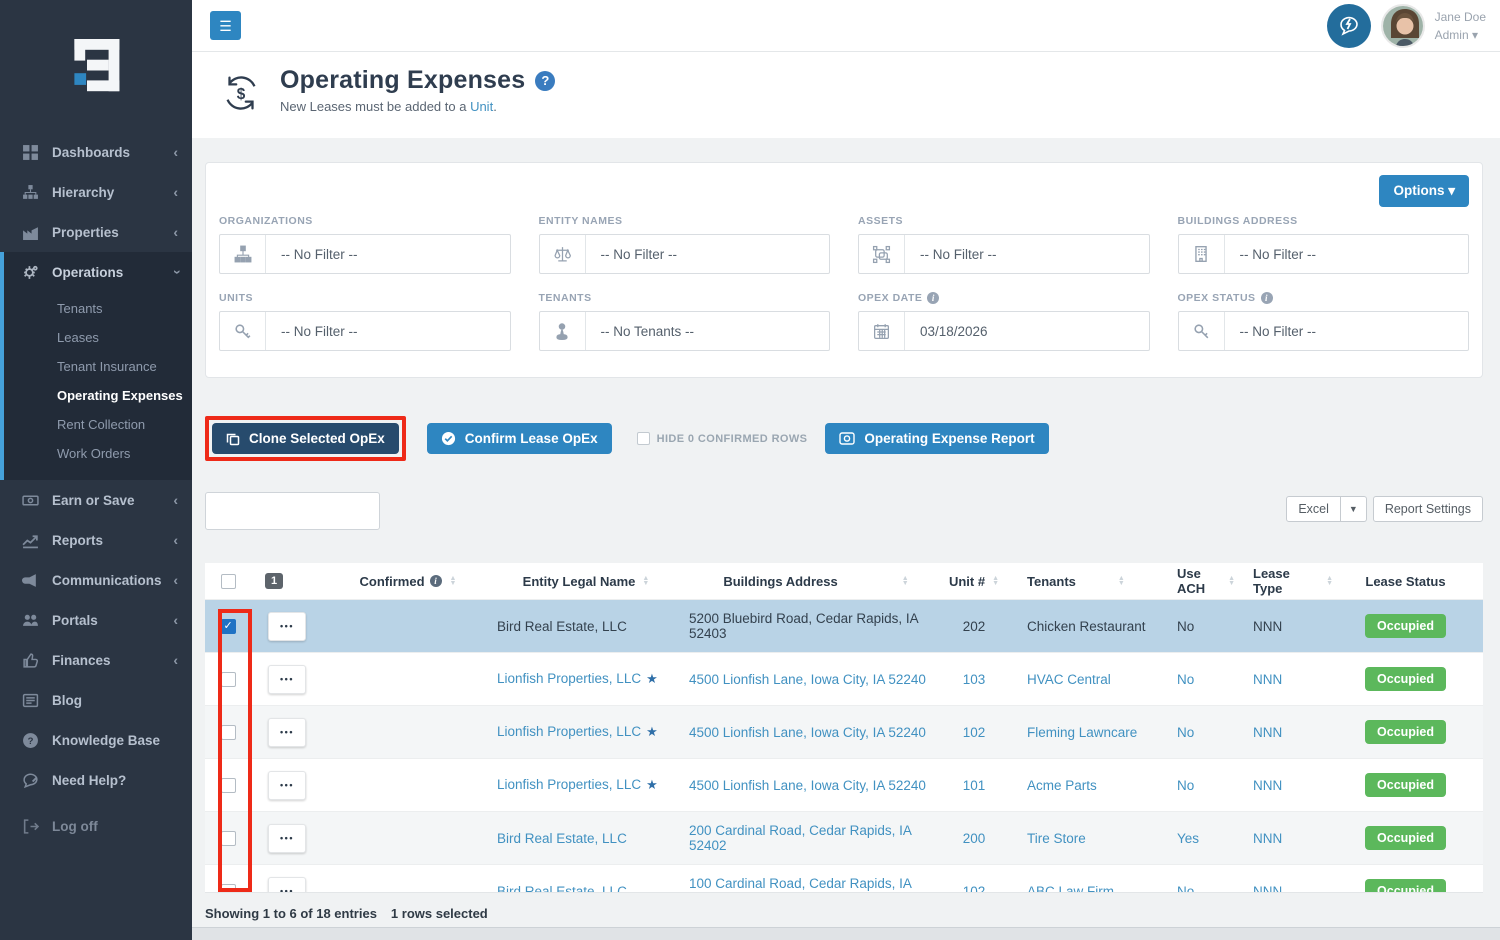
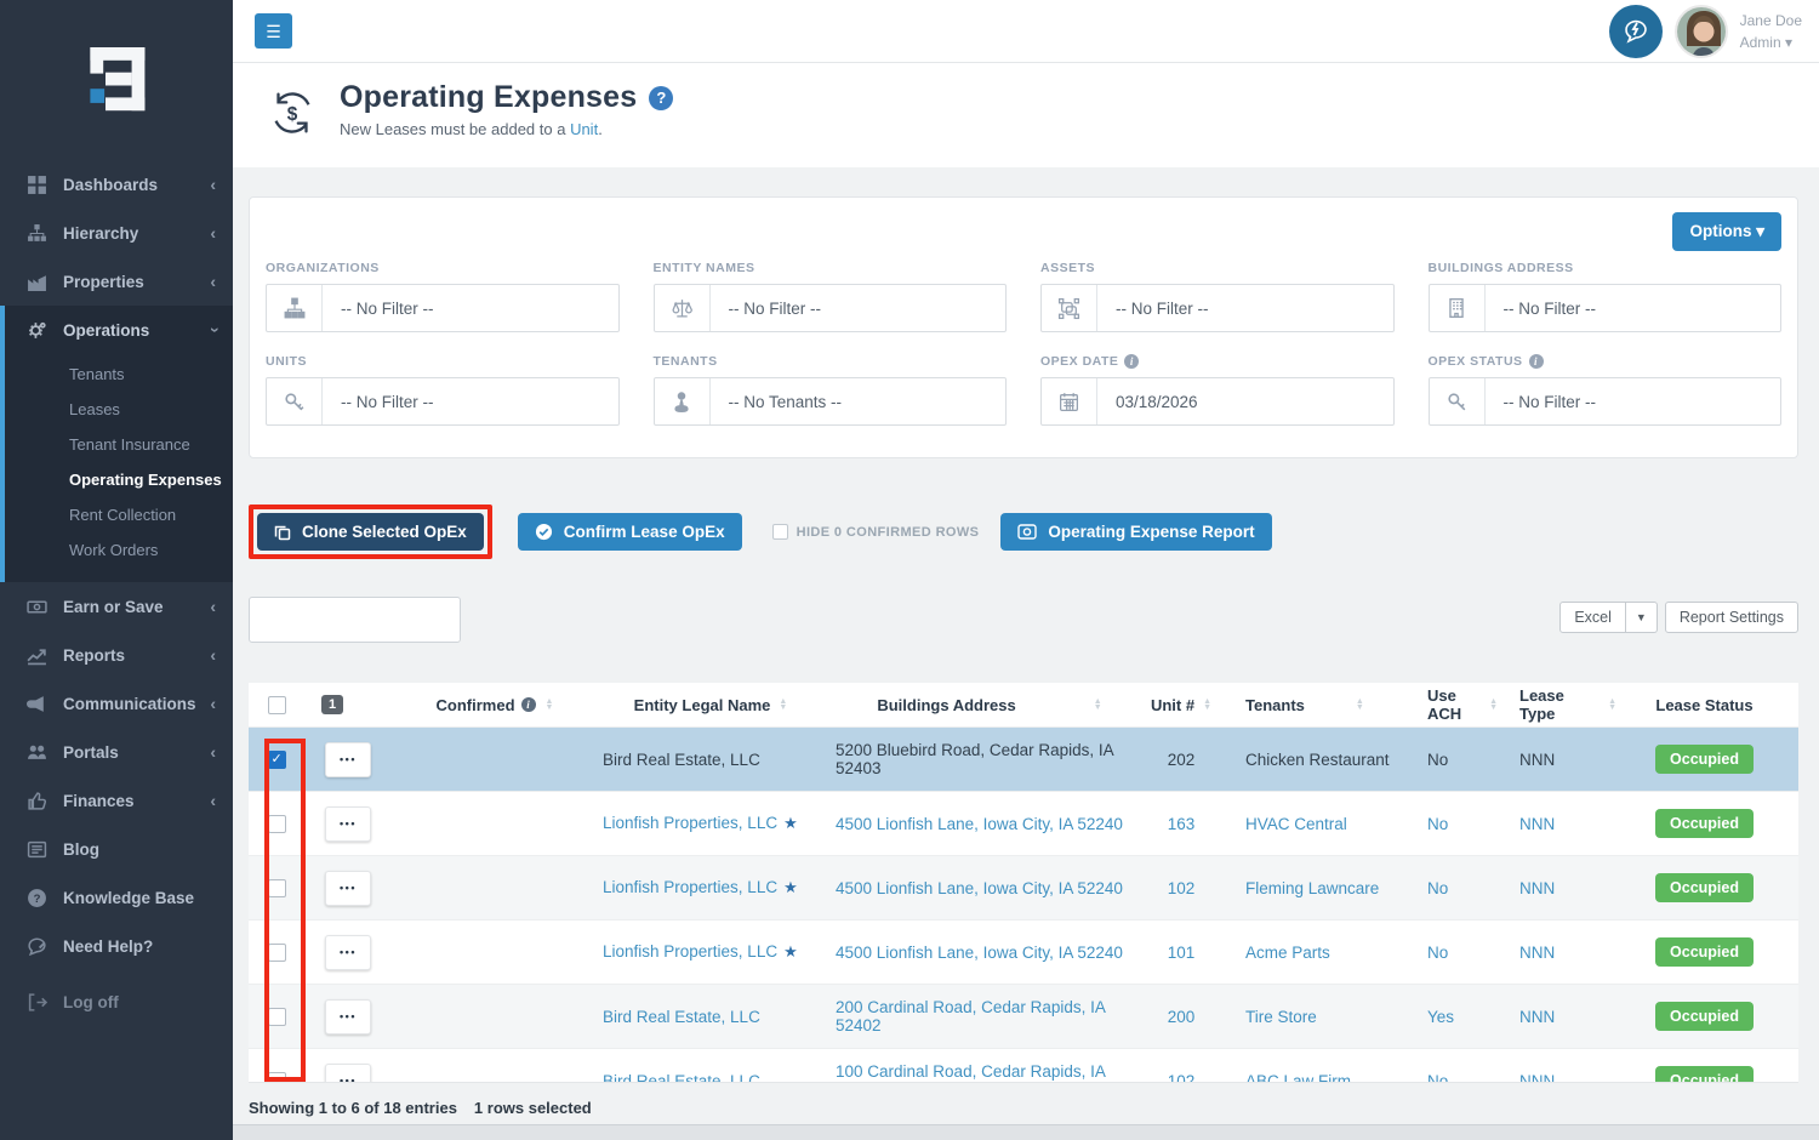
  Dashboards
  ‹
  Hierarchy
  ‹
  Properties
  ‹
  Operations
  Tenants
  Leases
  Tenant Insurance
  Operating Expenses
  Rent Collection
  Work Orders
  Earn or Save
  ‹
  Reports
  ‹
  Communications
  ‹
  Portals
  ‹
  Finances
  ‹
  Blog
  ?
  Knowledge Base
  Need Help?
  Log off
  ☰
  Jane Doe
  Admin ▾
  $
  Operating Expenses
  ?
  New Leases must be added to a Unit.
  Options ▾
  ORGANIZATIONS
  -- No Filter --
  ENTITY NAMES
  -- No Filter --
  ASSETS
  -- No Filter --
  BUILDINGS ADDRESS
  -- No Filter --
  UNITS
  -- No Filter --
  TENANTS
  -- No Tenants --
  OPEX DATE
  i
  03/18/2026
  OPEX STATUS
  i
  -- No Filter --
  Clone Selected OpEx
  Confirm Lease OpEx
  HIDE 0 CONFIRMED ROWS
  Operating Expense Report
  Excel
  ▼
  Report Settings
  1
  Confirmed
  i
  Entity Legal Name
  Buildings Address
  Unit #
  Tenants
  Use ACH
  Lease Type
  Lease Status
  •••
  Bird Real Estate, LLC
  5200 Bluebird Road, Cedar Rapids, IA 52403
  202
  Chicken Restaurant
  No
  NNN
  Occupied
  •••
  Lionfish Properties, LLC ★
  4500 Lionfish Lane, Iowa City, IA 52240
- 103
+ 163
  HVAC Central
  No
  NNN
  Occupied
  •••
  Lionfish Properties, LLC ★
  4500 Lionfish Lane, Iowa City, IA 52240
  102
  Fleming Lawncare
  No
  NNN
  Occupied
  •••
  Lionfish Properties, LLC ★
  4500 Lionfish Lane, Iowa City, IA 52240
  101
  Acme Parts
  No
  NNN
  Occupied
  •••
  Bird Real Estate, LLC
  200 Cardinal Road, Cedar Rapids, IA 52402
  200
  Tire Store
  Yes
  NNN
  Occupied
  •••
  Bird Real Estate, LLC
  100 Cardinal Road, Cedar Rapids, IA
  102
  ABC Law Firm
  No
  NNN
  Occupied
  Showing 1 to 6 of 18 entries
  1 rows selected
